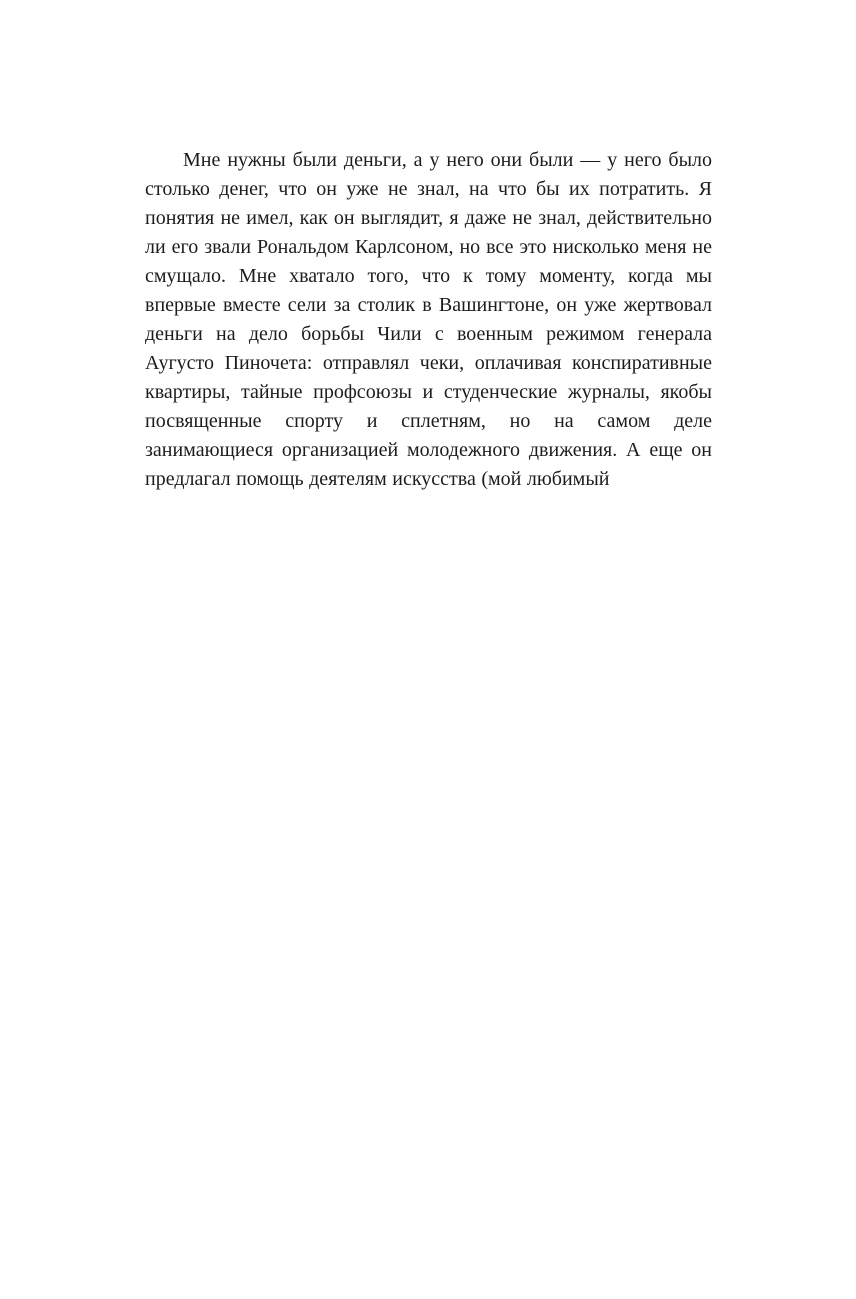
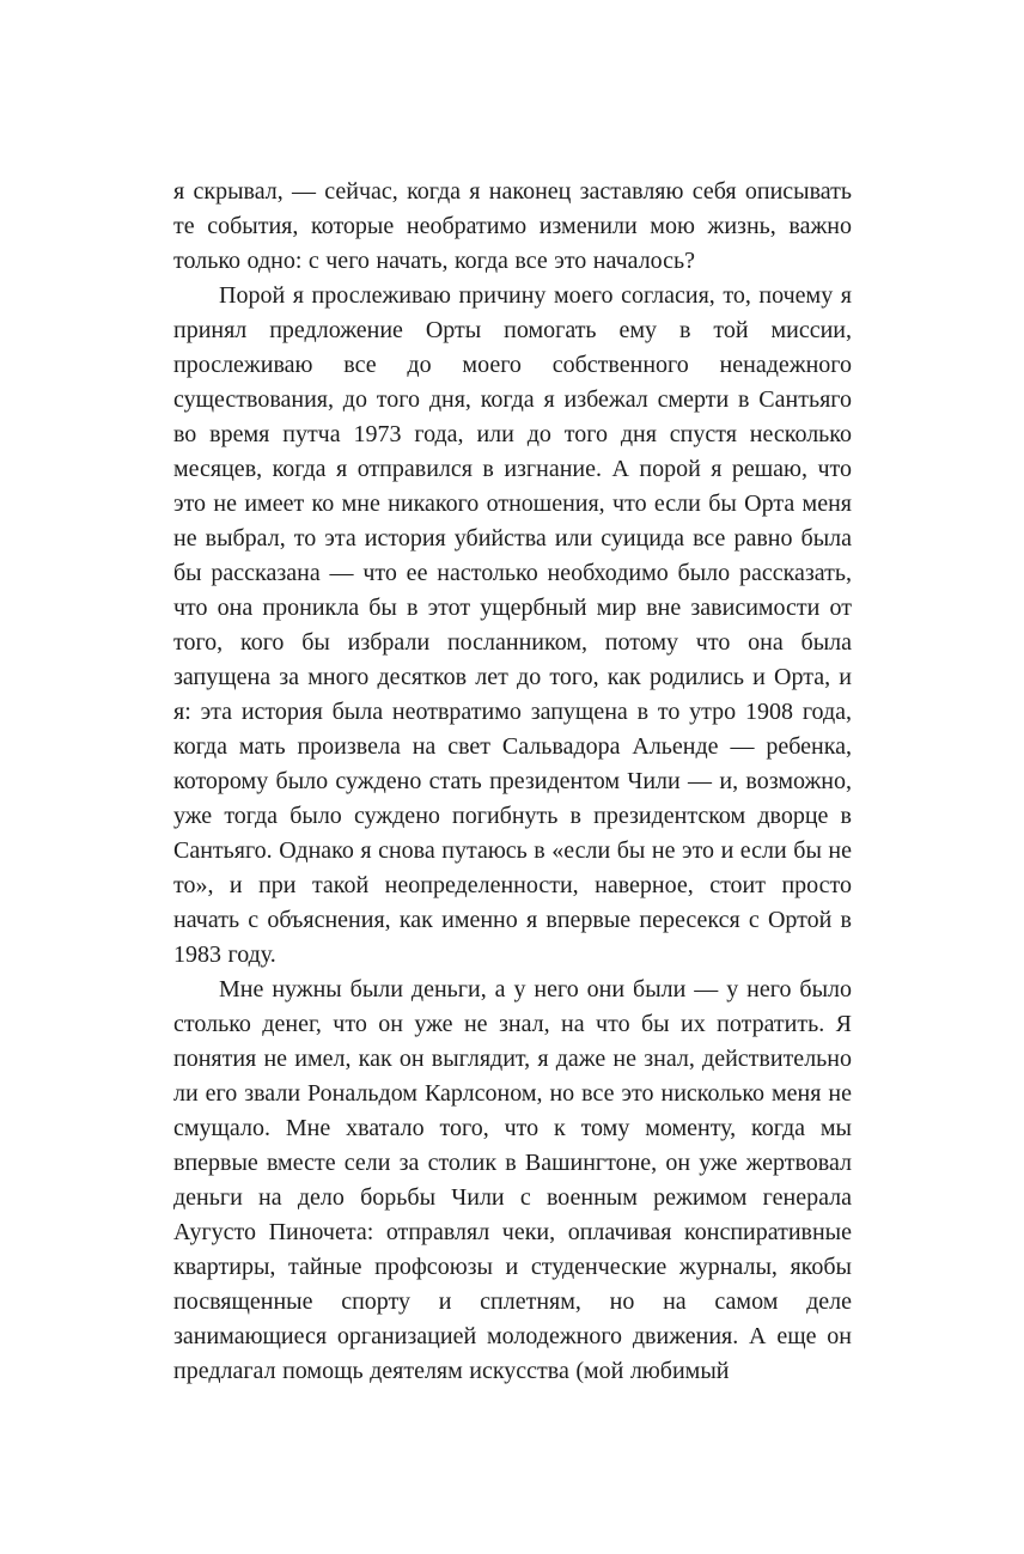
+ я скрывал, — сейчас, когда я наконец заставляю себя описывать те события, которые необратимо изменили мою жизнь, важно только одно: с чего начать, когда все это началось?
+ Порой я прослеживаю причину моего согласия, то, почему я принял предложение Орты помогать ему в той миссии, прослеживаю все до моего собственного ненадежного существования, до того дня, когда я избежал смерти в Сантьяго во время путча 1973 года, или до того дня спустя несколько месяцев, когда я отправился в изгнание. А порой я решаю, что это не имеет ко мне никакого отношения, что если бы Орта меня не выбрал, то эта история убийства или суицида все равно была бы рассказана — что ее настолько необходимо было рассказать, что она проникла бы в этот ущербный мир вне зависимости от того, кого бы избрали посланником, потому что она была запущена за много десятков лет до того, как родились и Орта, и я: эта история была неотвратимо запущена в то утро 1908 года, когда мать произвела на свет Сальвадора Альенде — ребенка, которому было суждено стать президентом Чили — и, возможно, уже тогда было суждено погибнуть в президентском дворце в Сантьяго. Однако я снова путаюсь в «если бы не это и если бы не то», и при такой неопределенности, наверное, стоит просто начать с объяснения, как именно я впервые пересекся с Ортой в 1983 году.
  Мне нужны были деньги, а у него они были — у него было столько денег, что он уже не знал, на что бы их потратить. Я понятия не имел, как он выглядит, я даже не знал, действительно ли его звали Рональдом Карлсоном, но все это нисколько меня не смущало. Мне хватало того, что к тому моменту, когда мы впервые вместе сели за столик в Вашингтоне, он уже жертвовал деньги на дело борьбы Чили с военным режимом генерала Аугусто Пиночета: отправлял чеки, оплачивая конспиративные квартиры, тайные профсоюзы и студенческие журналы, якобы посвященные спорту и сплетням, но на самом деле занимающиеся организацией молодежного движения. А еще он предлагал помощь деятелям искусства (мой любимый
